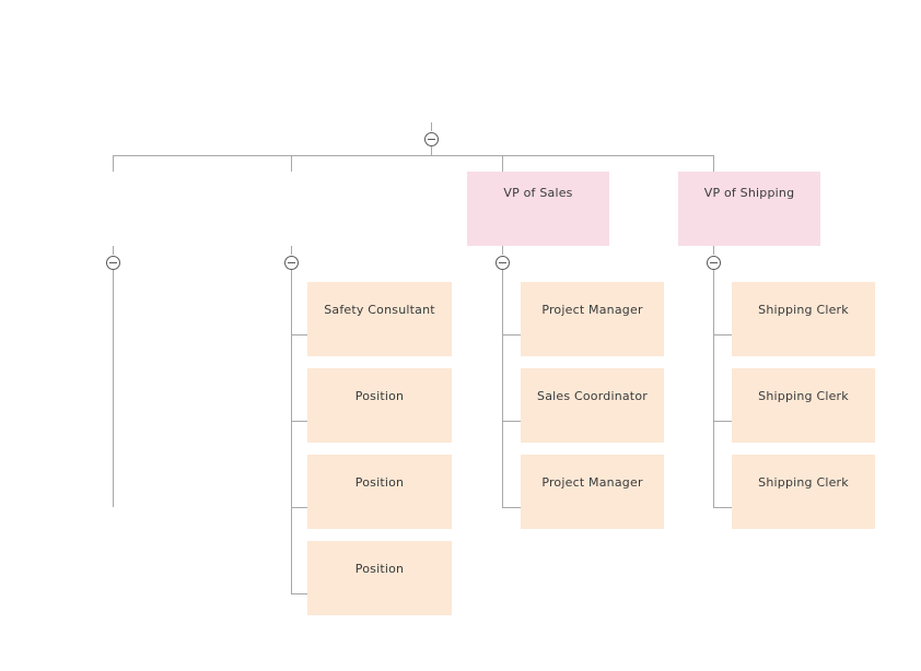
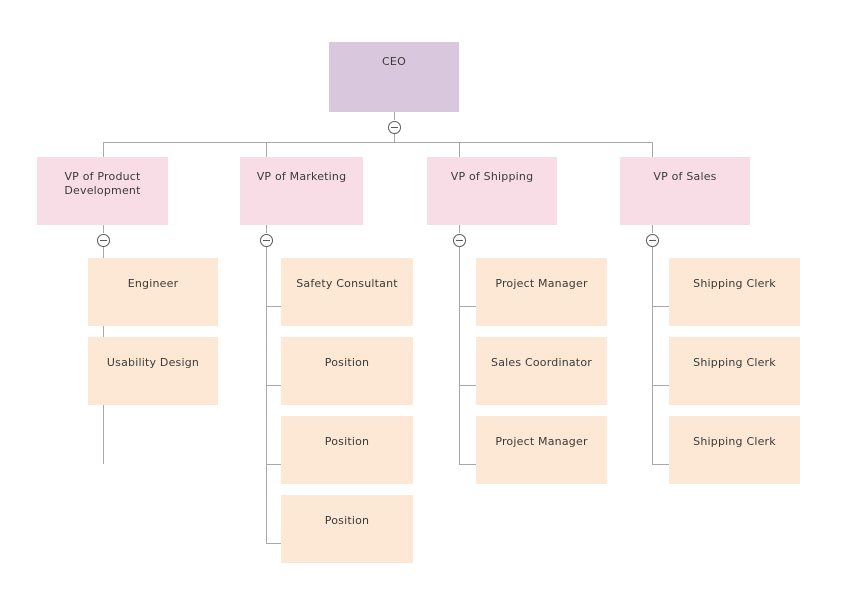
+ CEO
+ VP of Product Development
+ Engineer
+ Usability Design
+ VP of Marketing
  Safety Consultant
  Position
  Position
  Position
- VP of Sales
+ VP of Shipping
  Project Manager
  Sales Coordinator
  Project Manager
- VP of Shipping
+ VP of Sales
  Shipping Clerk
  Shipping Clerk
  Shipping Clerk
